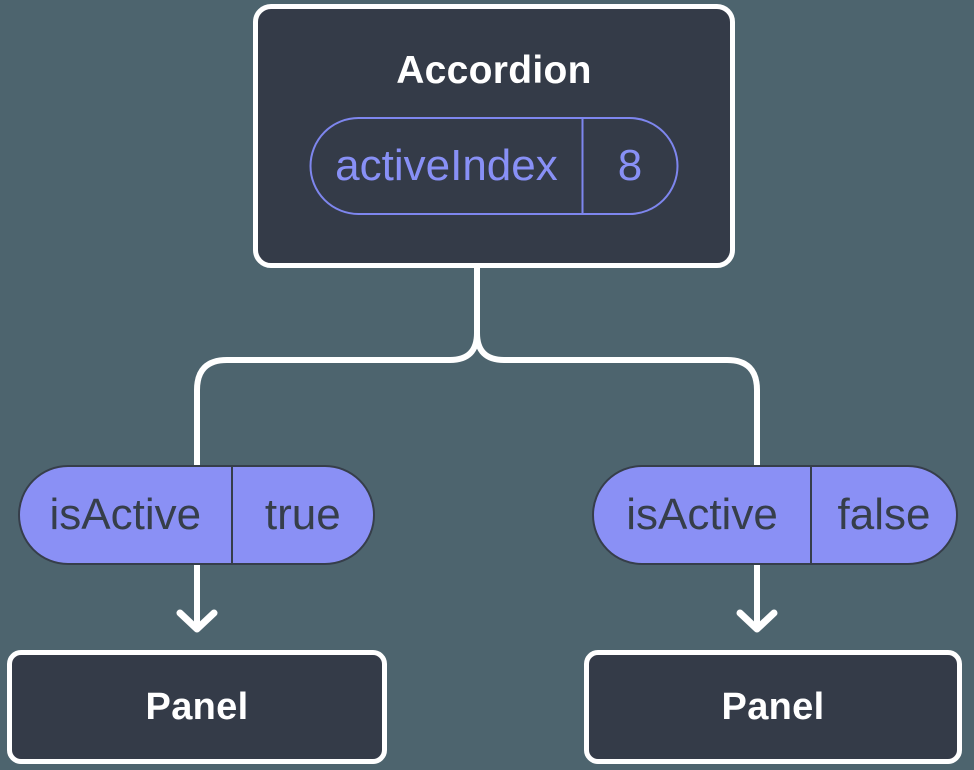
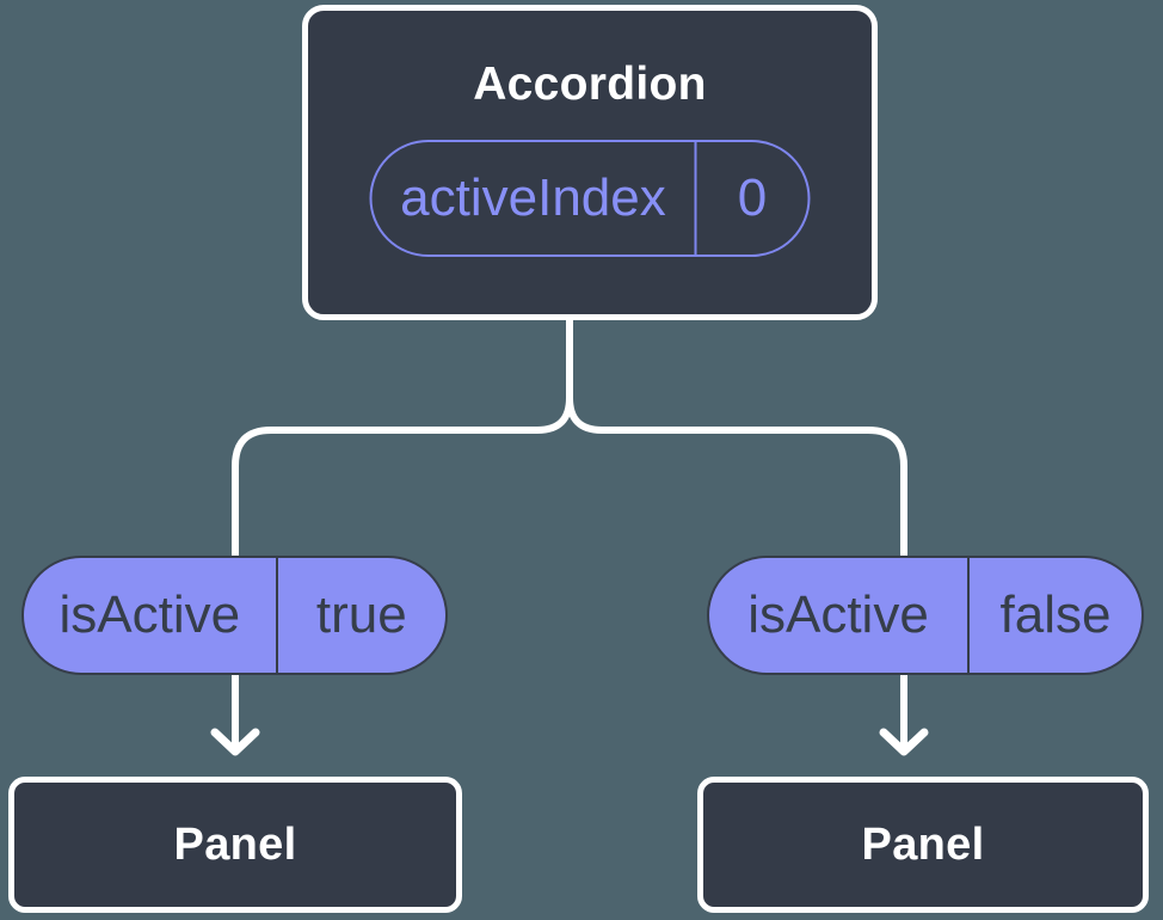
  Accordion
  activeIndex
- 8
+ 0
  isActive
  true
  isActive
  false
  Panel
  Panel
